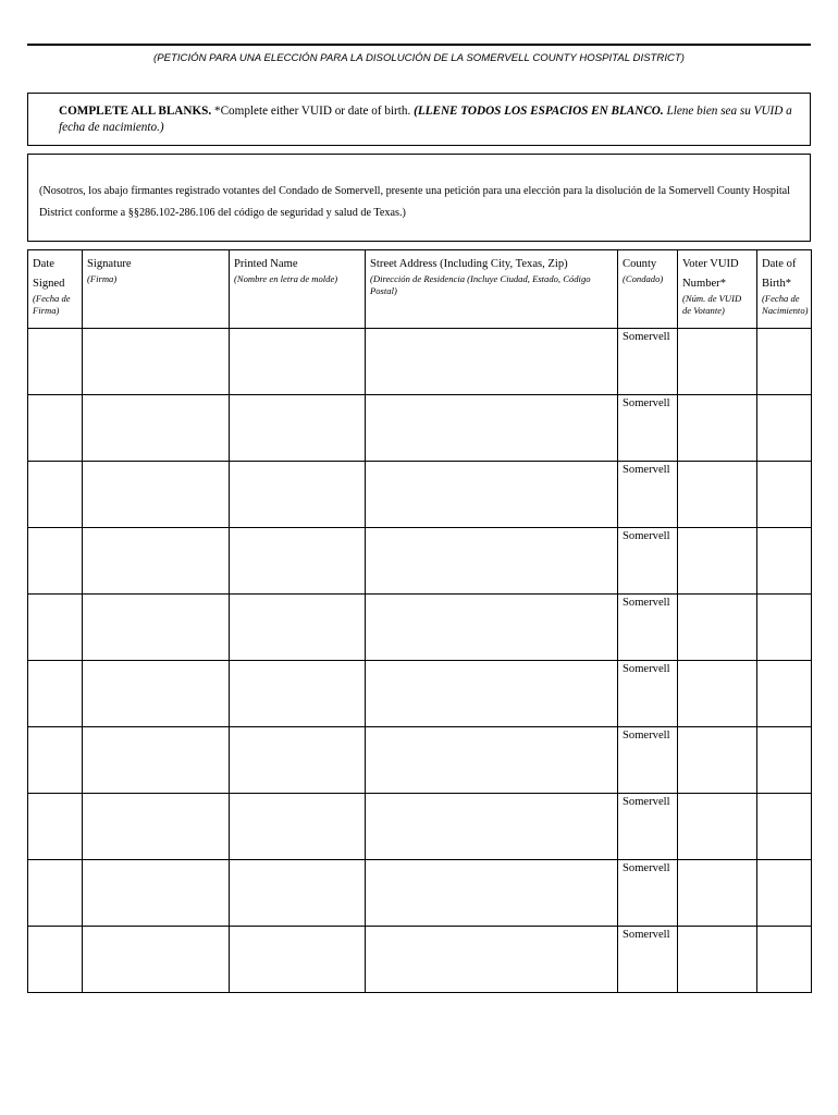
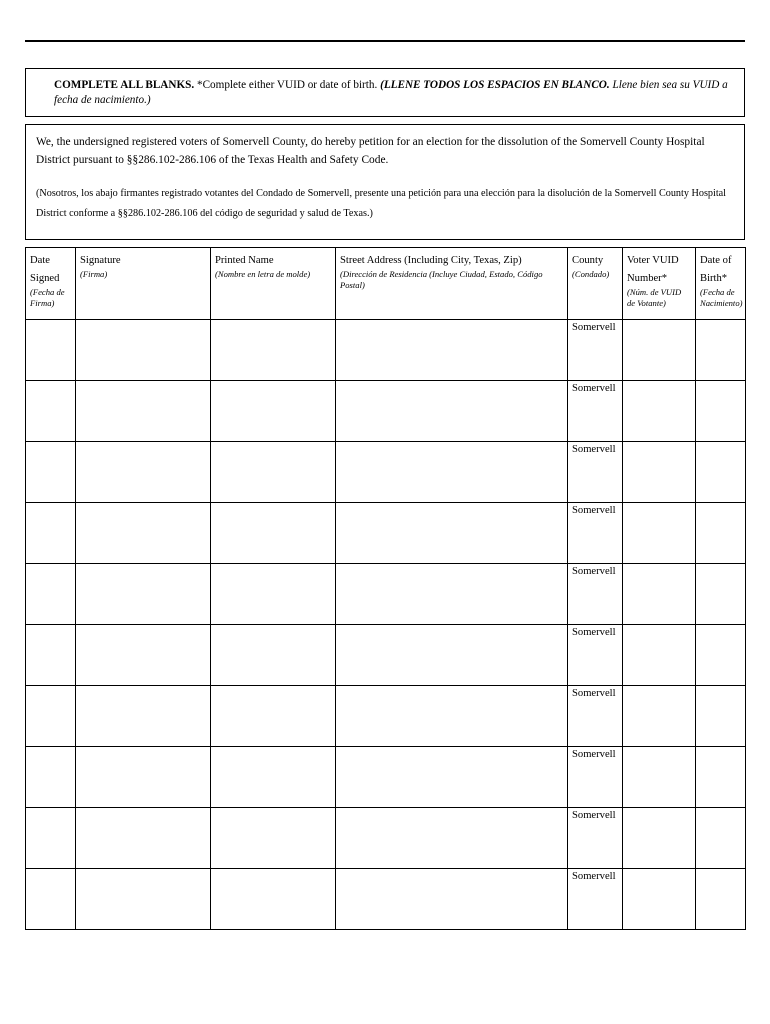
- (PETICIÓN PARA UNA ELECCIÓN PARA LA DISOLUCIÓN DE LA SOMERVELL COUNTY HOSPITAL DISTRICT)
  COMPLETE ALL BLANKS. *Complete either VUID or date of birth. (LLENE TODOS LOS ESPACIOS EN BLANCO. Llene bien sea su VUID a fecha de nacimiento.)
+ We, the undersigned registered voters of Somervell County, do hereby petition for an election for the dissolution of the Somervell County Hospital District pursuant to §§286.102-286.106 of the Texas Health and Safety Code.
  (Nosotros, los abajo firmantes registrado votantes del Condado de Somervell, presente una petición para una elección para la disolución de la Somervell County Hospital District conforme a §§286.102-286.106 del código de seguridad y salud de Texas.)
  Date Signed (Fecha de Firma)	Signature (Firma)	Printed Name (Nombre en letra de molde)	Street Address (Including City, Texas, Zip) (Dirección de Residencia (Incluye Ciudad, Estado, Código Postal)	County (Condado)	Voter VUID Number* (Núm. de VUID de Votante)	Date of Birth* (Fecha de Nacimiento)
  				Somervell
  				Somervell
  				Somervell
  				Somervell
  				Somervell
  				Somervell
  				Somervell
  				Somervell
  				Somervell
  				Somervell
